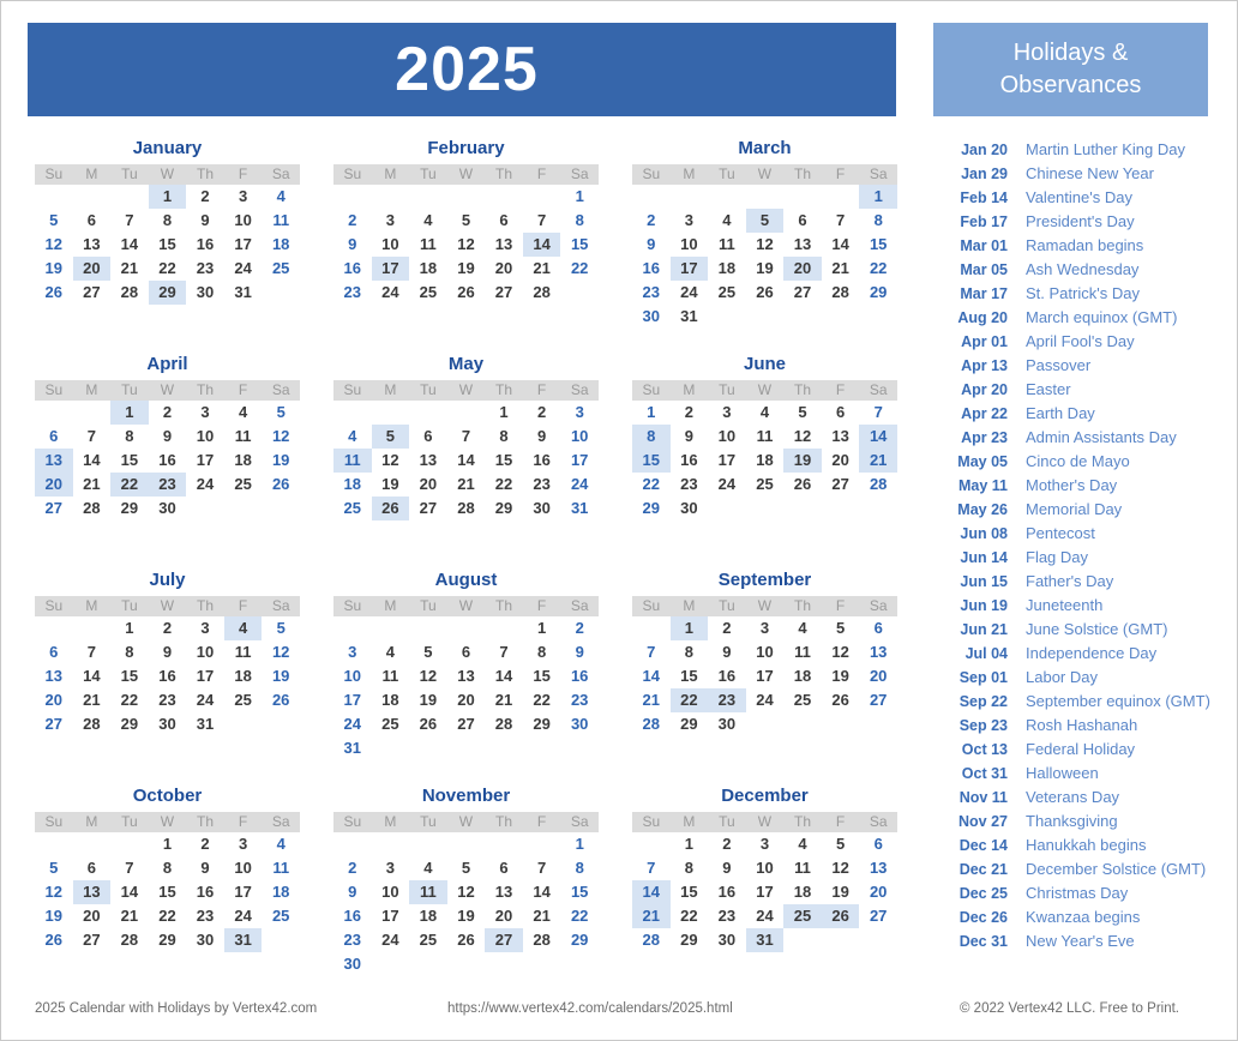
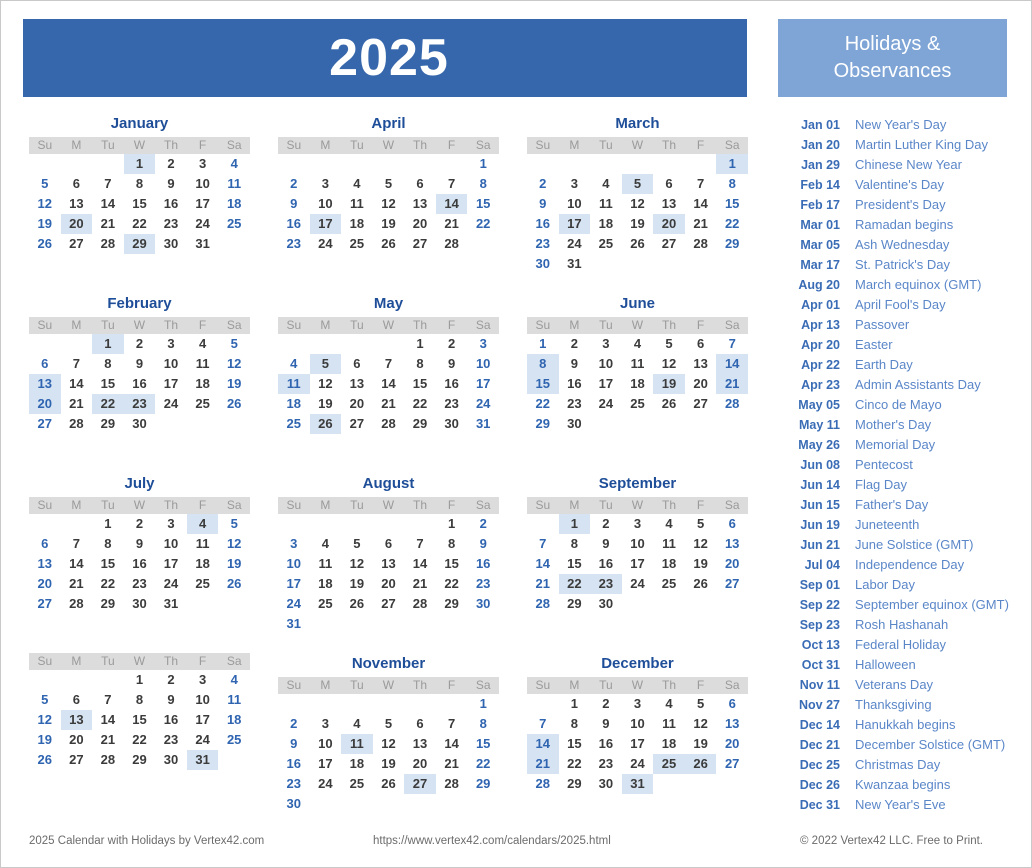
  2025
  Holidays &
  Observances
  January
  Su	M	Tu	W	Th	F	Sa
  			1	2	3	4
  5	6	7	8	9	10	11
  12	13	14	15	16	17	18
  19	20	21	22	23	24	25
  26	27	28	29	30	31
- February
+ April
  Su	M	Tu	W	Th	F	Sa
  						1
  2	3	4	5	6	7	8
  9	10	11	12	13	14	15
  16	17	18	19	20	21	22
  23	24	25	26	27	28
  March
  Su	M	Tu	W	Th	F	Sa
  						1
  2	3	4	5	6	7	8
  9	10	11	12	13	14	15
  16	17	18	19	20	21	22
  23	24	25	26	27	28	29
  30	31
- April
+ February
  Su	M	Tu	W	Th	F	Sa
  		1	2	3	4	5
  6	7	8	9	10	11	12
  13	14	15	16	17	18	19
  20	21	22	23	24	25	26
  27	28	29	30
  May
  Su	M	Tu	W	Th	F	Sa
  				1	2	3
  4	5	6	7	8	9	10
  11	12	13	14	15	16	17
  18	19	20	21	22	23	24
  25	26	27	28	29	30	31
  June
  Su	M	Tu	W	Th	F	Sa
  1	2	3	4	5	6	7
  8	9	10	11	12	13	14
  15	16	17	18	19	20	21
  22	23	24	25	26	27	28
  29	30
  July
  Su	M	Tu	W	Th	F	Sa
  		1	2	3	4	5
  6	7	8	9	10	11	12
  13	14	15	16	17	18	19
  20	21	22	23	24	25	26
  27	28	29	30	31
  August
  Su	M	Tu	W	Th	F	Sa
  					1	2
  3	4	5	6	7	8	9
  10	11	12	13	14	15	16
  17	18	19	20	21	22	23
  24	25	26	27	28	29	30
  31
  September
  Su	M	Tu	W	Th	F	Sa
  	1	2	3	4	5	6
  7	8	9	10	11	12	13
  14	15	16	17	18	19	20
  21	22	23	24	25	26	27
  28	29	30
- October
  Su	M	Tu	W	Th	F	Sa
  			1	2	3	4
  5	6	7	8	9	10	11
  12	13	14	15	16	17	18
  19	20	21	22	23	24	25
  26	27	28	29	30	31
  November
  Su	M	Tu	W	Th	F	Sa
  						1
  2	3	4	5	6	7	8
  9	10	11	12	13	14	15
  16	17	18	19	20	21	22
  23	24	25	26	27	28	29
  30
  December
  Su	M	Tu	W	Th	F	Sa
  	1	2	3	4	5	6
  7	8	9	10	11	12	13
  14	15	16	17	18	19	20
  21	22	23	24	25	26	27
  28	29	30	31
+ Jan 01
+ New Year's Day
  Jan 20
  Martin Luther King Day
  Jan 29
  Chinese New Year
  Feb 14
  Valentine's Day
  Feb 17
  President's Day
  Mar 01
  Ramadan begins
  Mar 05
  Ash Wednesday
  Mar 17
  St. Patrick's Day
  Aug 20
  March equinox (GMT)
  Apr 01
  April Fool's Day
  Apr 13
  Passover
  Apr 20
  Easter
  Apr 22
  Earth Day
  Apr 23
  Admin Assistants Day
  May 05
  Cinco de Mayo
  May 11
  Mother's Day
  May 26
  Memorial Day
  Jun 08
  Pentecost
  Jun 14
  Flag Day
  Jun 15
  Father's Day
  Jun 19
  Juneteenth
  Jun 21
  June Solstice (GMT)
  Jul 04
  Independence Day
  Sep 01
  Labor Day
  Sep 22
  September equinox (GMT)
  Sep 23
  Rosh Hashanah
  Oct 13
  Federal Holiday
  Oct 31
  Halloween
  Nov 11
  Veterans Day
  Nov 27
  Thanksgiving
  Dec 14
  Hanukkah begins
  Dec 21
  December Solstice (GMT)
  Dec 25
  Christmas Day
  Dec 26
  Kwanzaa begins
  Dec 31
  New Year's Eve
  2025 Calendar with Holidays by Vertex42.com
  https://www.vertex42.com/calendars/2025.html
  © 2022 Vertex42 LLC. Free to Print.
